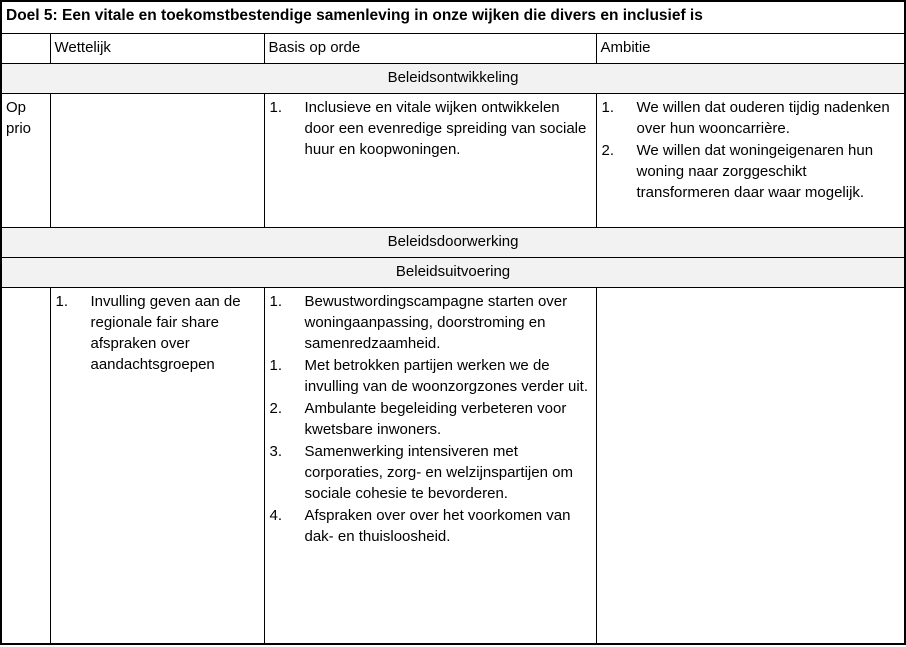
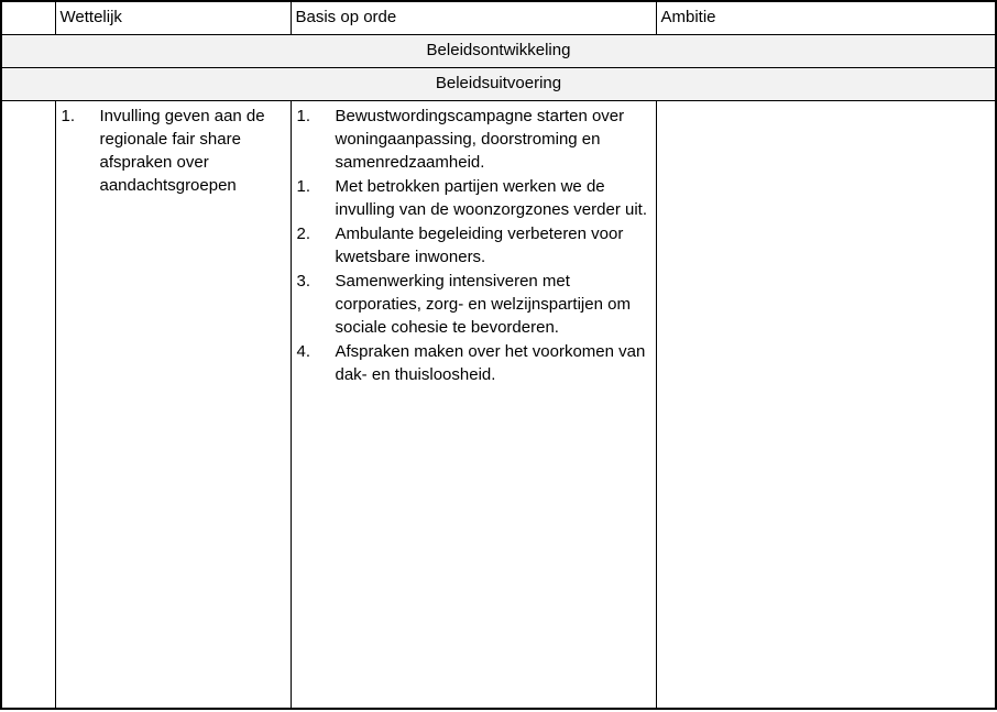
- Doel 5: Een vitale en toekomstbestendige samenleving in onze wijken die divers en inclusief is
  	Wettelijk	Basis op orde	Ambitie
  Beleidsontwikkeling
- Op prio		1. Inclusieve en vitale wijken ontwikkelen door een evenredige spreiding van sociale huur en koopwoningen.	1. We willen dat ouderen tijdig nadenken over hun wooncarrière.2. We willen dat woningeigenaren hun woning naar zorggeschikt transformeren daar waar mogelijk.
- Beleidsdoorwerking
  Beleidsuitvoering
- 	1. Invulling geven aan de regionale fair share afspraken over aandachtsgroepen	1. Bewustwordingscampagne starten over woningaanpassing, doorstroming en samenredzaamheid.1. Met betrokken partijen werken we de invulling van de woonzorgzones verder uit.2. Ambulante begeleiding verbeteren voor kwetsbare inwoners.3. Samenwerking intensiveren met corporaties, zorg- en welzijnspartijen om sociale cohesie te bevorderen.4. Afspraken over over het voorkomen van dak- en thuisloosheid.
+ 	1. Invulling geven aan de regionale fair share afspraken over aandachtsgroepen	1. Bewustwordingscampagne starten over woningaanpassing, doorstroming en samenredzaamheid.1. Met betrokken partijen werken we de invulling van de woonzorgzones verder uit.2. Ambulante begeleiding verbeteren voor kwetsbare inwoners.3. Samenwerking intensiveren met corporaties, zorg- en welzijnspartijen om sociale cohesie te bevorderen.4. Afspraken maken over het voorkomen van dak- en thuisloosheid.
